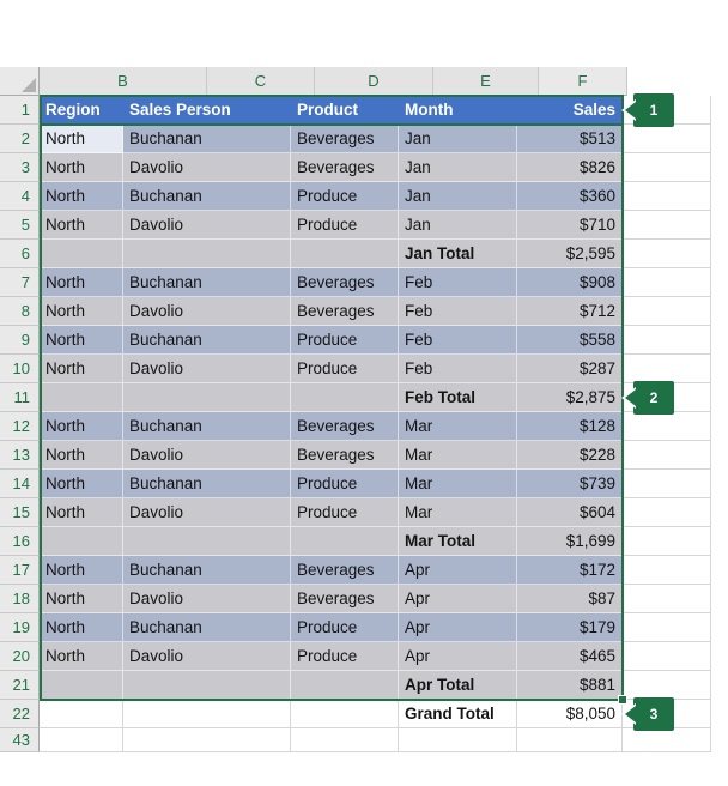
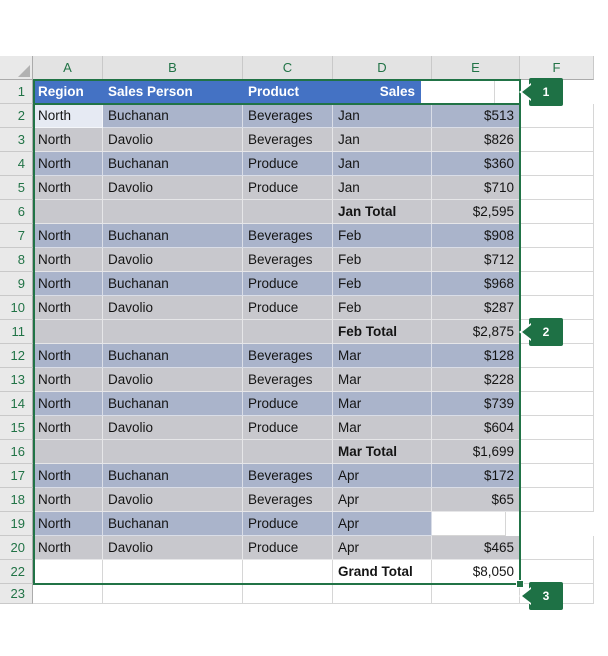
+ A
  B
  C
  D
  E
  F
  1
  Region
  Sales Person
  Product
- Month
  Sales
  2
  North
  Buchanan
  Beverages
  Jan
  $513
  3
  North
  Davolio
  Beverages
  Jan
  $826
  4
  North
  Buchanan
  Produce
  Jan
  $360
  5
  North
  Davolio
  Produce
  Jan
  $710
  6
  Jan Total
  $2,595
  7
  North
  Buchanan
  Beverages
  Feb
  $908
  8
  North
  Davolio
  Beverages
  Feb
  $712
  9
  North
  Buchanan
  Produce
  Feb
- $558
+ $968
  10
  North
  Davolio
  Produce
  Feb
  $287
  11
  Feb Total
  $2,875
  12
  North
  Buchanan
  Beverages
  Mar
  $128
  13
  North
  Davolio
  Beverages
  Mar
  $228
  14
  North
  Buchanan
  Produce
  Mar
  $739
  15
  North
  Davolio
  Produce
  Mar
  $604
  16
  Mar Total
  $1,699
  17
  North
  Buchanan
  Beverages
  Apr
  $172
  18
  North
  Davolio
  Beverages
  Apr
- $87
+ $65
  19
  North
  Buchanan
  Produce
  Apr
- $179
  20
  North
  Davolio
  Produce
  Apr
  $465
- 21
- Apr Total
- $881
  22
  Grand Total
  $8,050
- 43
+ 23
  1
  2
  3
